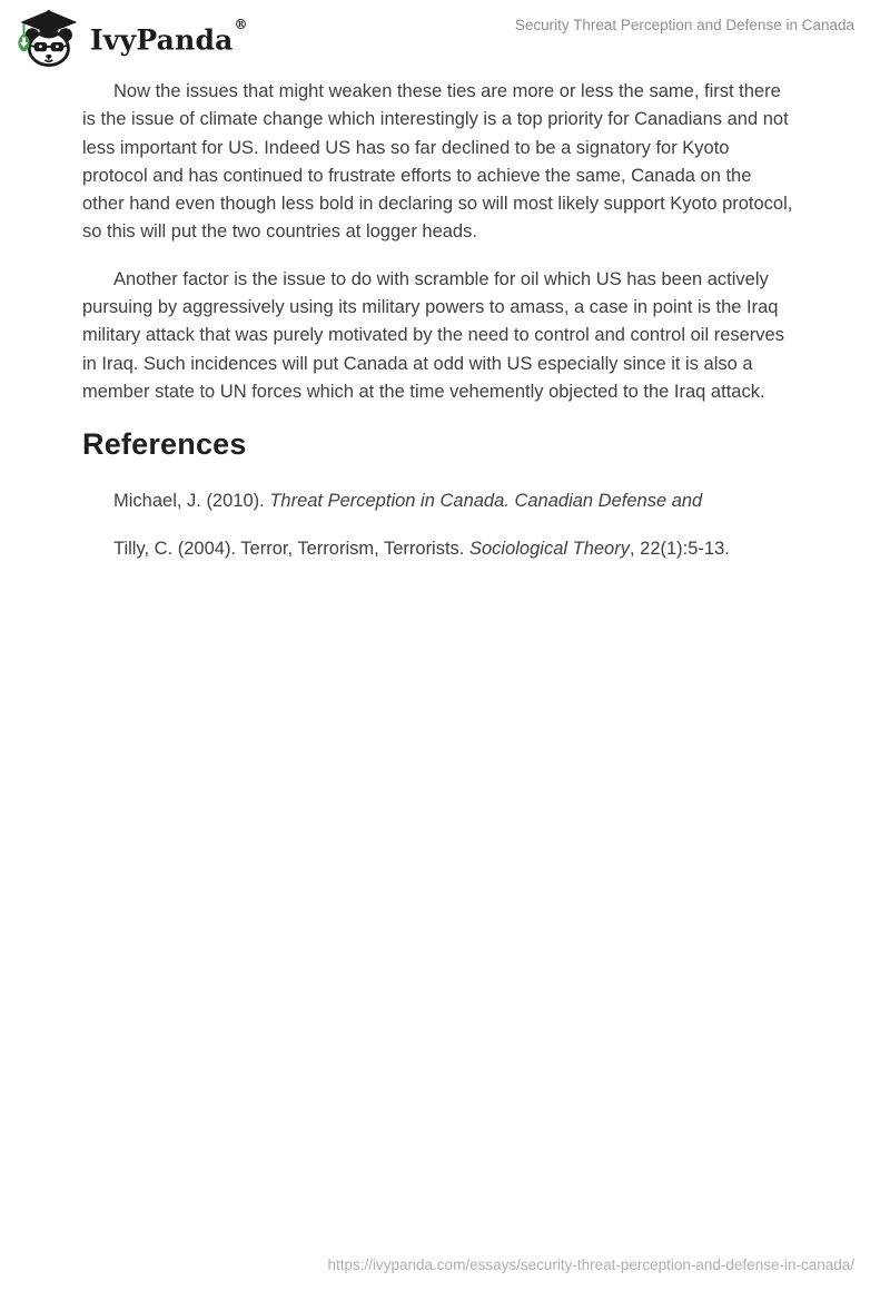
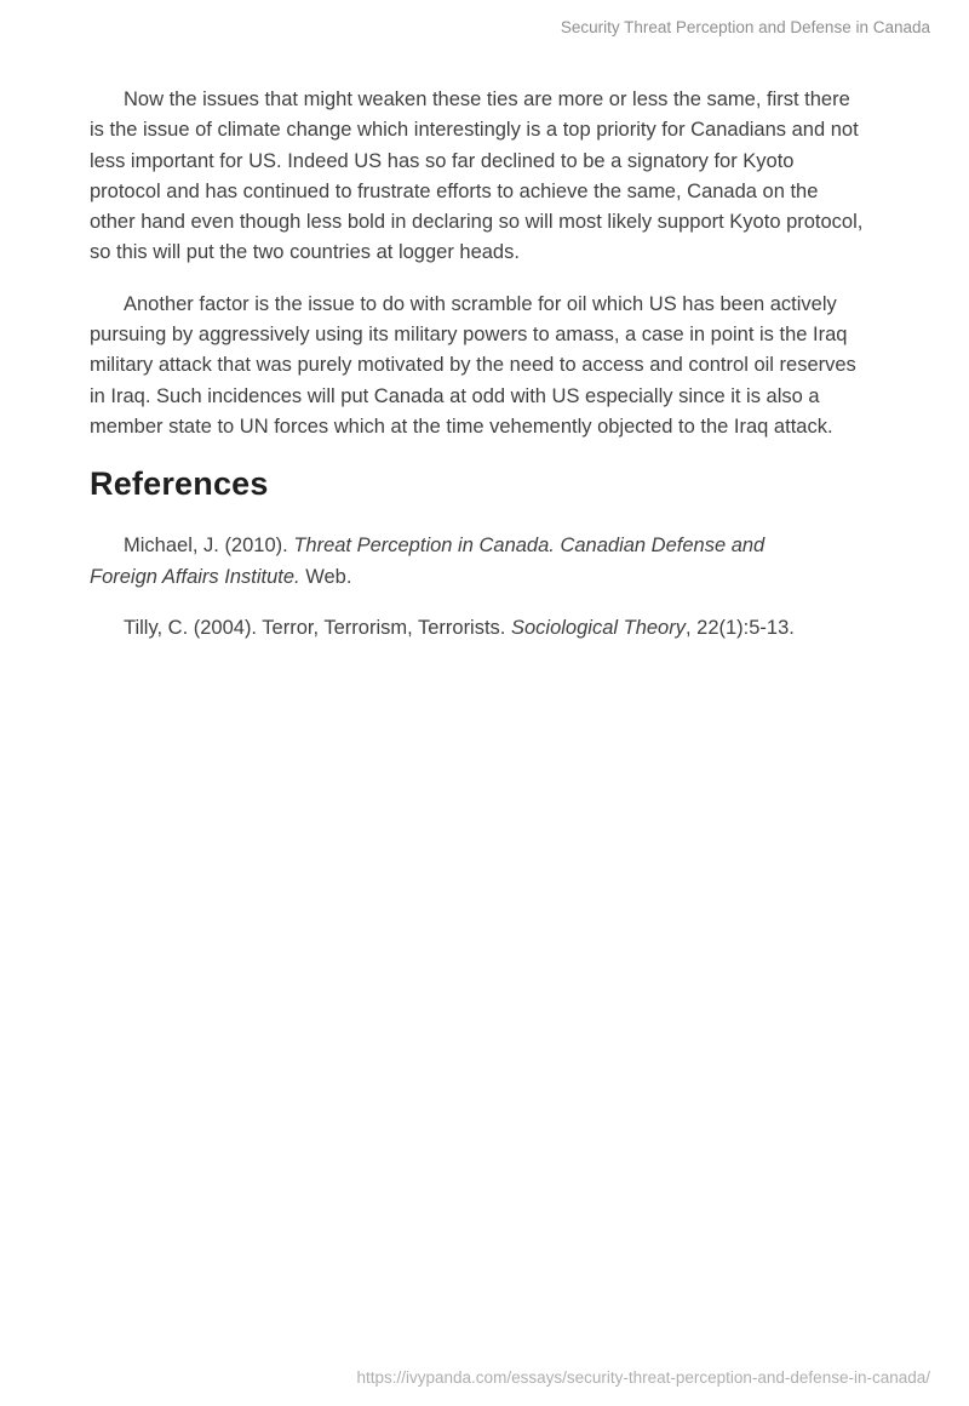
- IvyPanda®
  Security Threat Perception and Defense in Canada
  Now the issues that might weaken these ties are more or less the same, first there
  is the issue of climate change which interestingly is a top priority for Canadians and not
  less important for US. Indeed US has so far declined to be a signatory for Kyoto
  protocol and has continued to frustrate efforts to achieve the same, Canada on the
  other hand even though less bold in declaring so will most likely support Kyoto protocol,
  so this will put the two countries at logger heads.
  Another factor is the issue to do with scramble for oil which US has been actively
  pursuing by aggressively using its military powers to amass, a case in point is the Iraq
- military attack that was purely motivated by the need to control and control oil reserves
+ military attack that was purely motivated by the need to access and control oil reserves
  in Iraq. Such incidences will put Canada at odd with US especially since it is also a
  member state to UN forces which at the time vehemently objected to the Iraq attack.
  References
  Michael, J. (2010). Threat Perception in Canada. Canadian Defense and
+ Foreign Affairs Institute. Web.
  Tilly, C. (2004). Terror, Terrorism, Terrorists. Sociological Theory, 22(1):5-13.
  https://ivypanda.com/essays/security-threat-perception-and-defense-in-canada/
